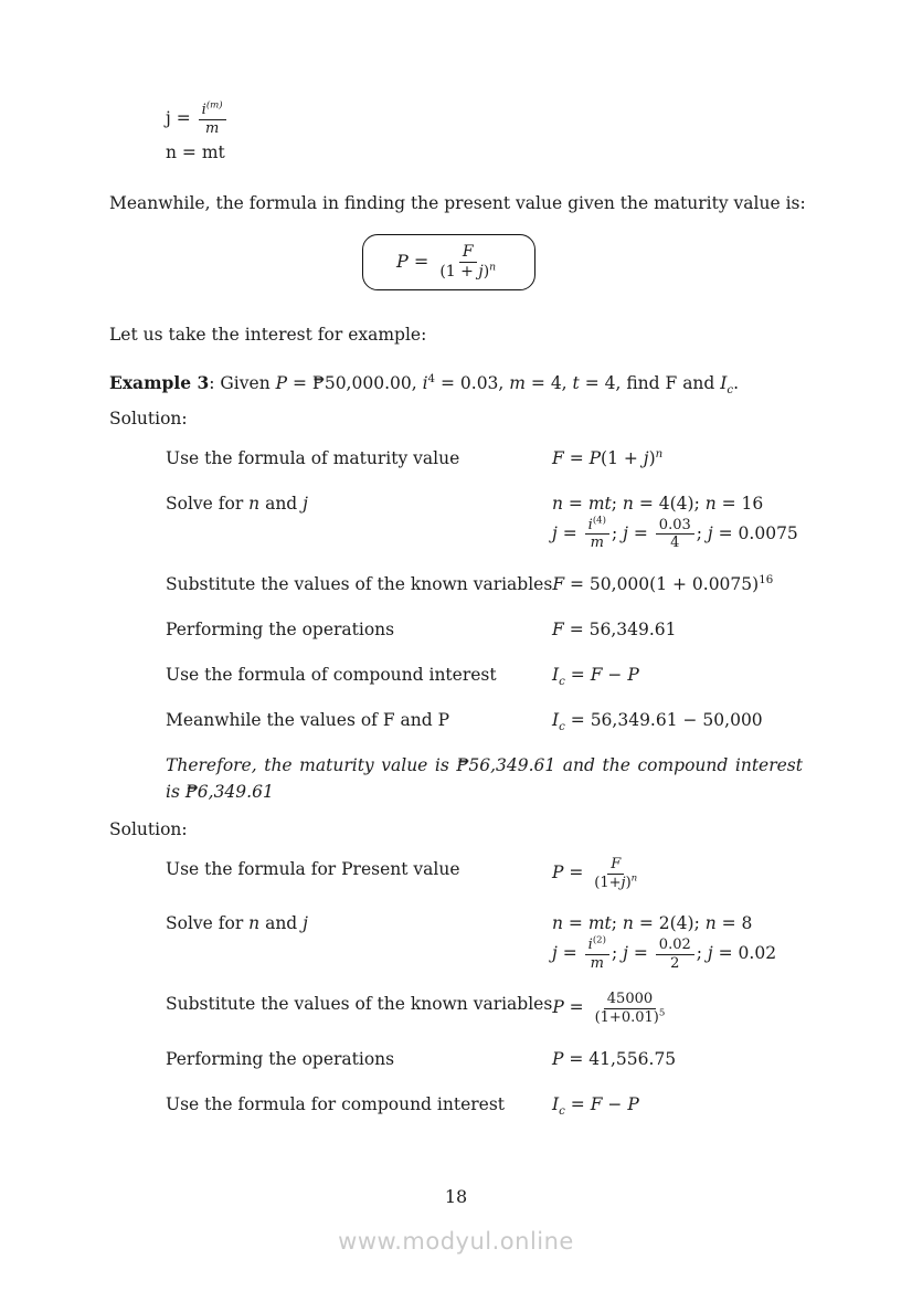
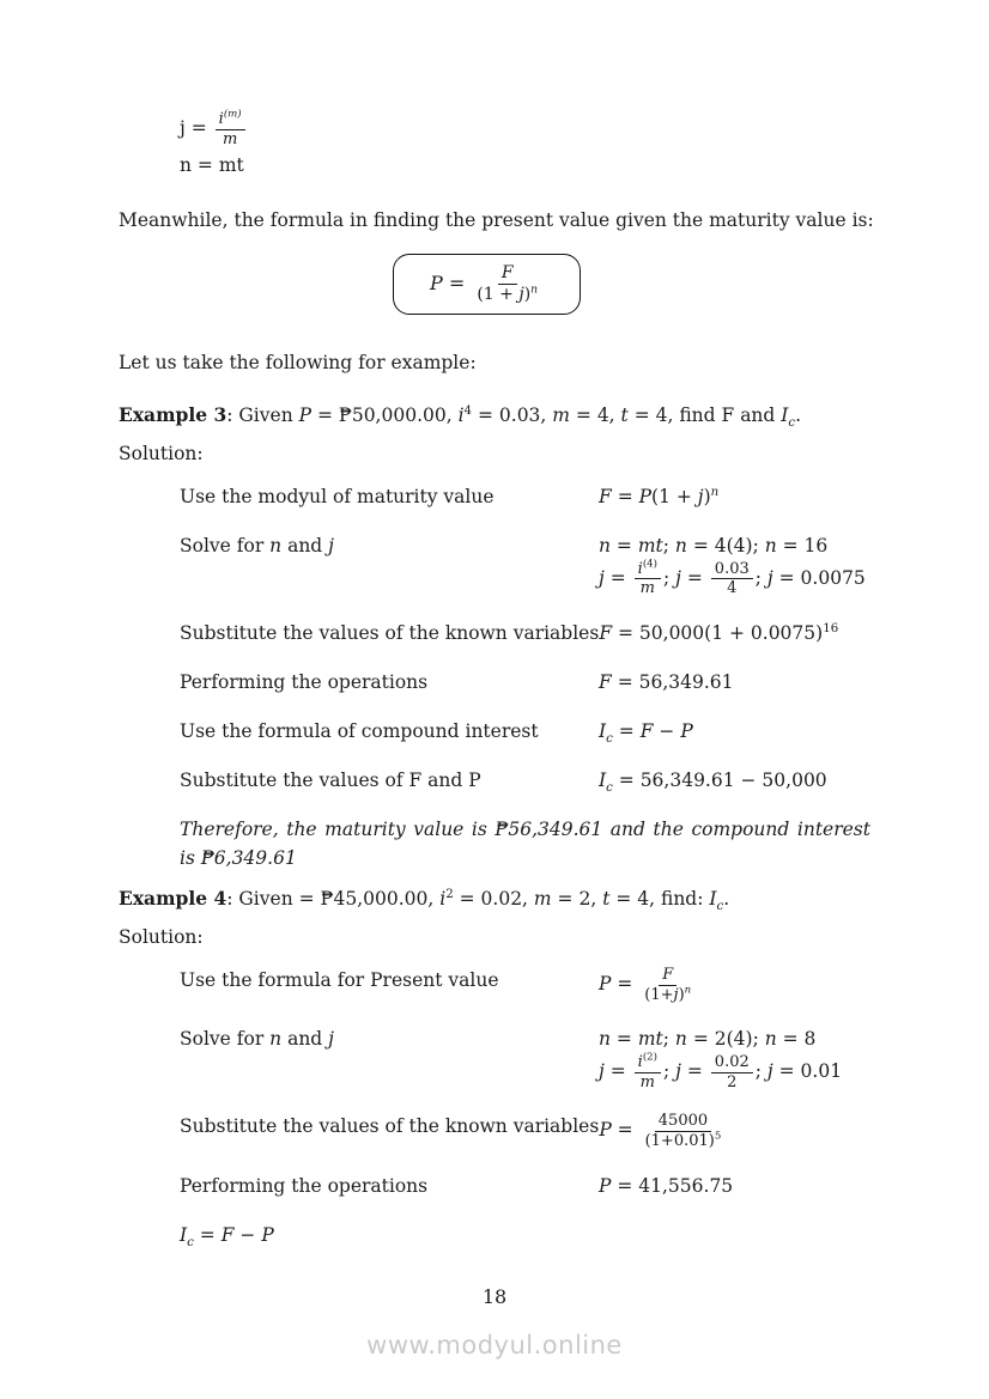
  j =
  i(m)
  m
  n = mt
  Meanwhile, the formula in finding the present value given the maturity value is:
  P =
  F
  (1 + j)n
- Let us take the interest for example:
+ Let us take the following for example:
  Example 3: Given P = ₱50,000.00, i4 = 0.03, m = 4, t = 4, find F and Ic.
  Solution:
- Use the formula of maturity value
+ Use the modyul of maturity value
  F = P(1 + j)n
  Solve for n and j
  n = mt; n = 4(4); n = 16
  j =
  i(4)
  m
  ; j =
  0.03
  4
  ; j = 0.0075
  Substitute the values of the known variables
  F = 50,000(1 + 0.0075)16
  Performing the operations
  F = 56,349.61
  Use the formula of compound interest
  Ic = F − P
- Meanwhile the values of F and P
+ Substitute the values of F and P
  Ic = 56,349.61 − 50,000
  Therefore, the maturity value is ₱56,349.61 and the compound interest is ₱6,349.61
+ Example 4: Given = ₱45,000.00, i2 = 0.02, m = 2, t = 4, find: Ic.
  Solution:
  Use the formula for Present value
  P =
  F
  (1+j)n
  Solve for n and j
  n = mt; n = 2(4); n = 8
  j =
  i(2)
  m
  ; j =
  0.02
  2
- ; j = 0.02
+ ; j = 0.01
  Substitute the values of the known variables
  P =
  45000
  (1+0.01)5
  Performing the operations
  P = 41,556.75
- Use the formula for compound interest
  Ic = F − P
  18
  www.modyul.online
